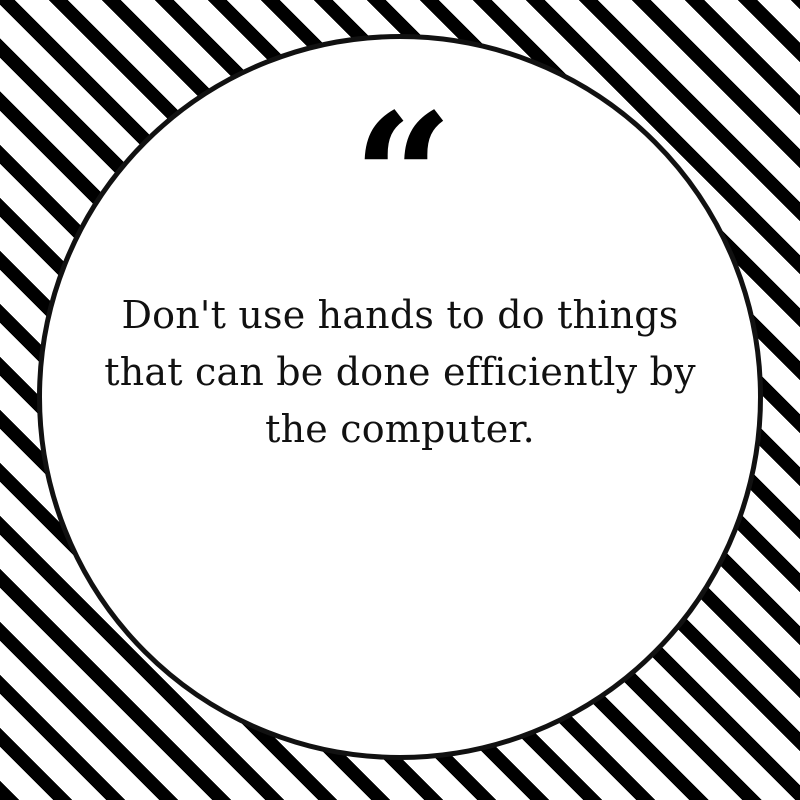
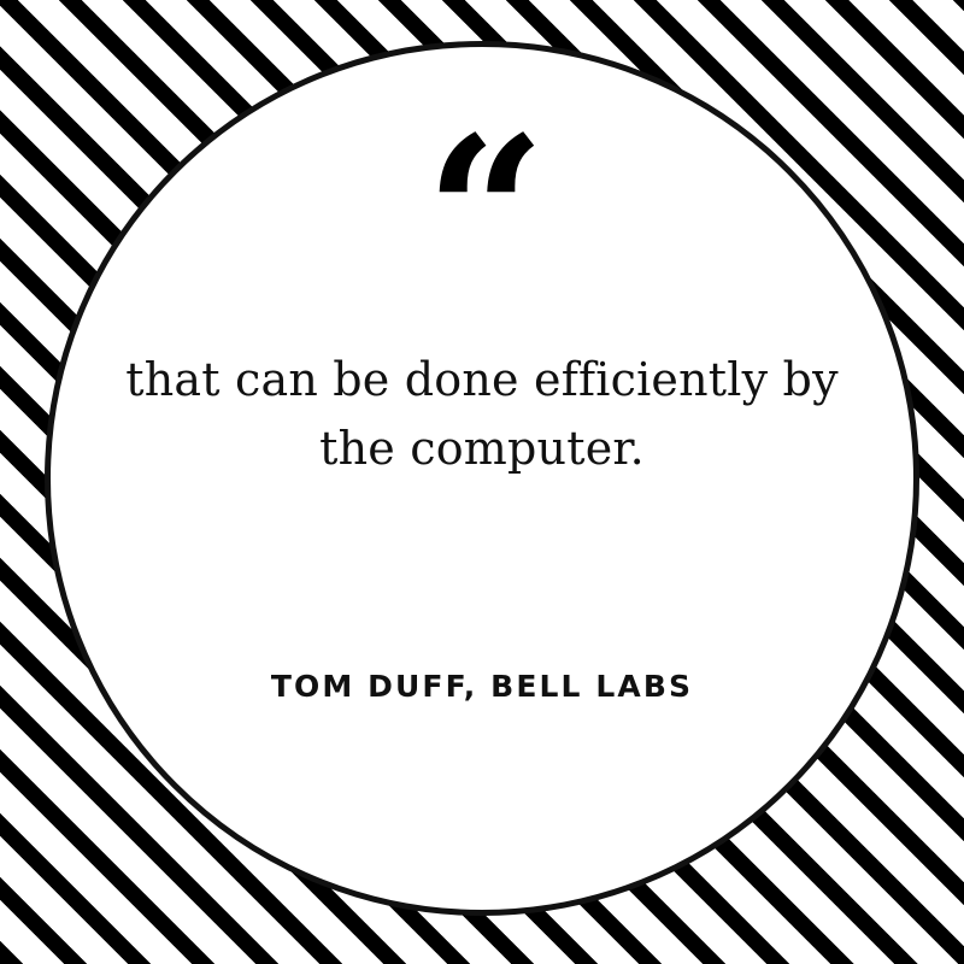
  “
- Don't use hands to do things
  that can be done efficiently by
  the computer.
+ TOM DUFF, BELL LABS
